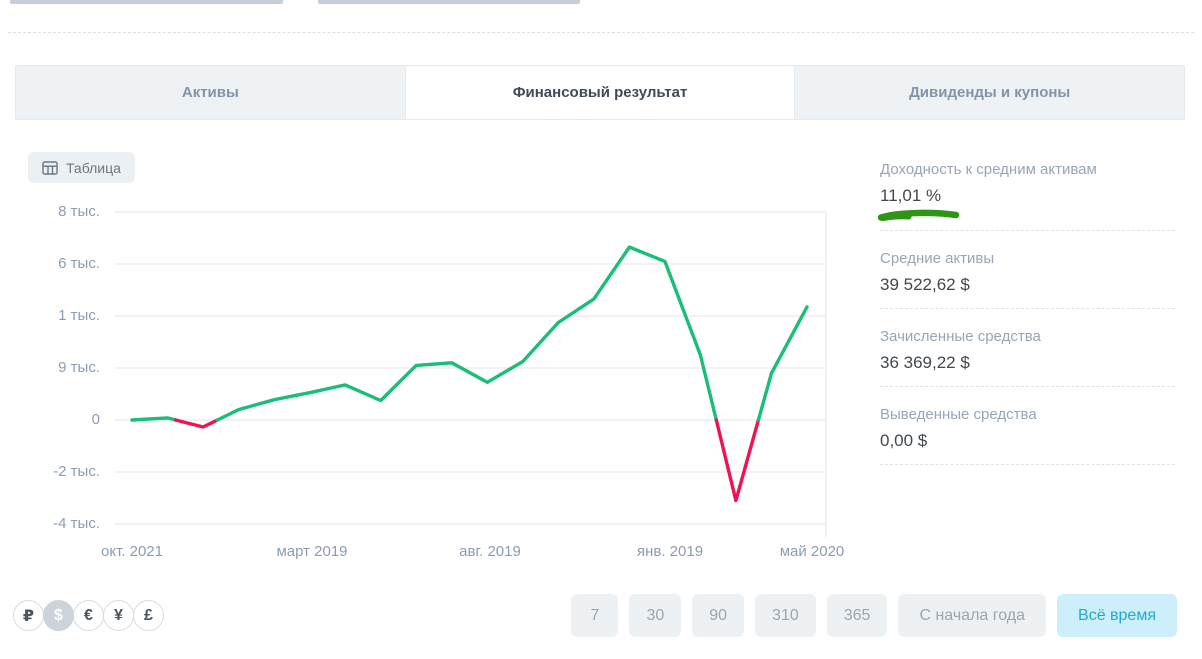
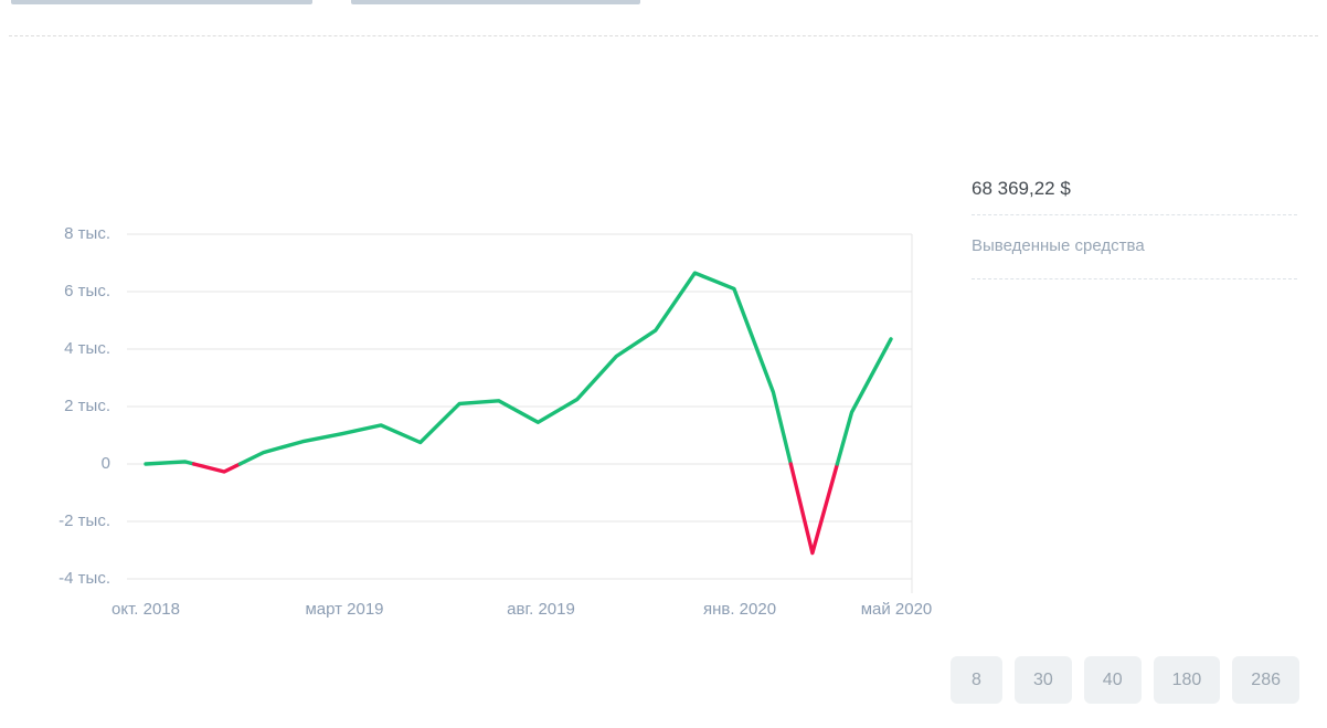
- Активы
- Финансовый результат
- Дивиденды и купоны
- Таблица
  8 тыс.
  6 тыс.
- 1 тыс.
+ 4 тыс.
- 9 тыс.
+ 2 тыс.
  0
  -2 тыс.
  -4 тыс.
- окт. 2021
+ окт. 2018
  март 2019
  авг. 2019
- янв. 2019
+ янв. 2020
  май 2020
- Доходность к средним активам
- 11,01 %
- Средние активы
- 39 522,62 $
- Зачисленные средства
- 36 369,22 $
+ 68 369,22 $
  Выведенные средства
- 0,00 $
- ₽
- $
- €
- ¥
- £
- 7
+ 8
  30
- 90
+ 40
- 310
+ 180
- 365
+ 286
- С начала года
- Всё время
